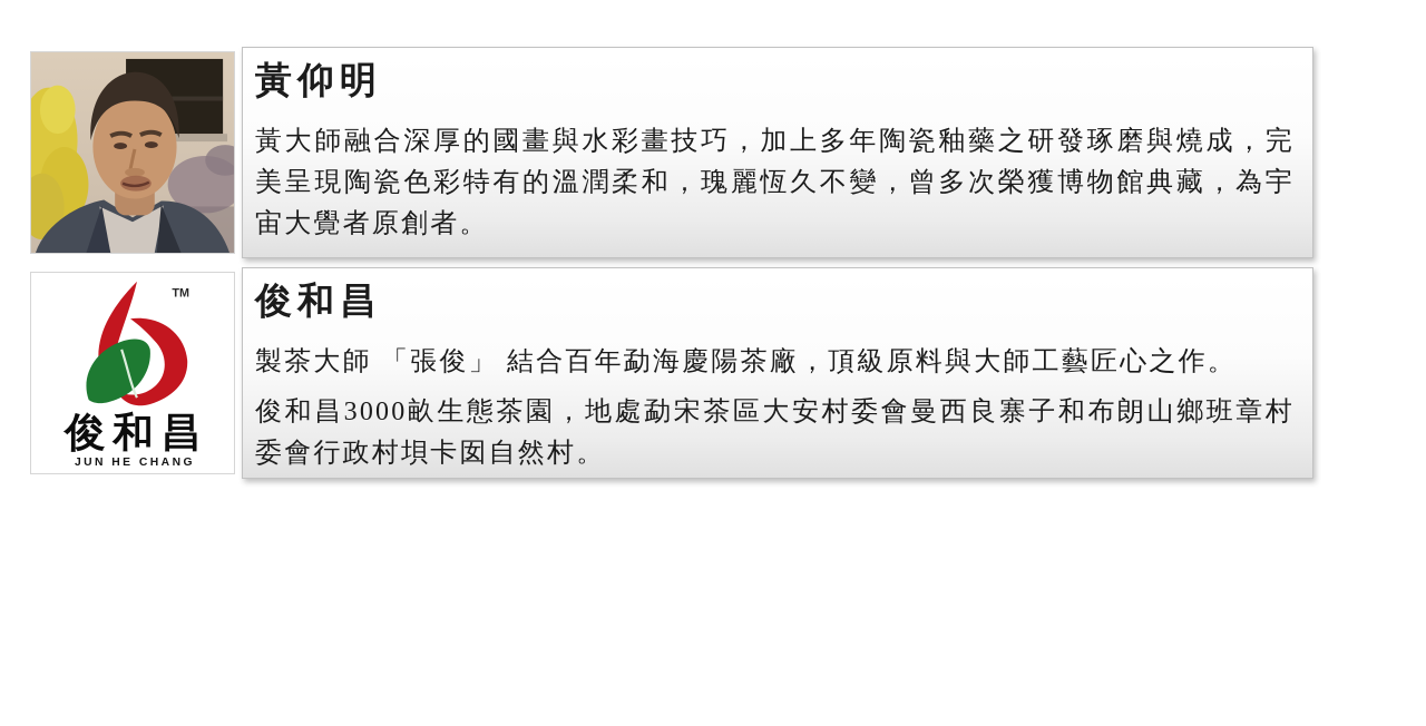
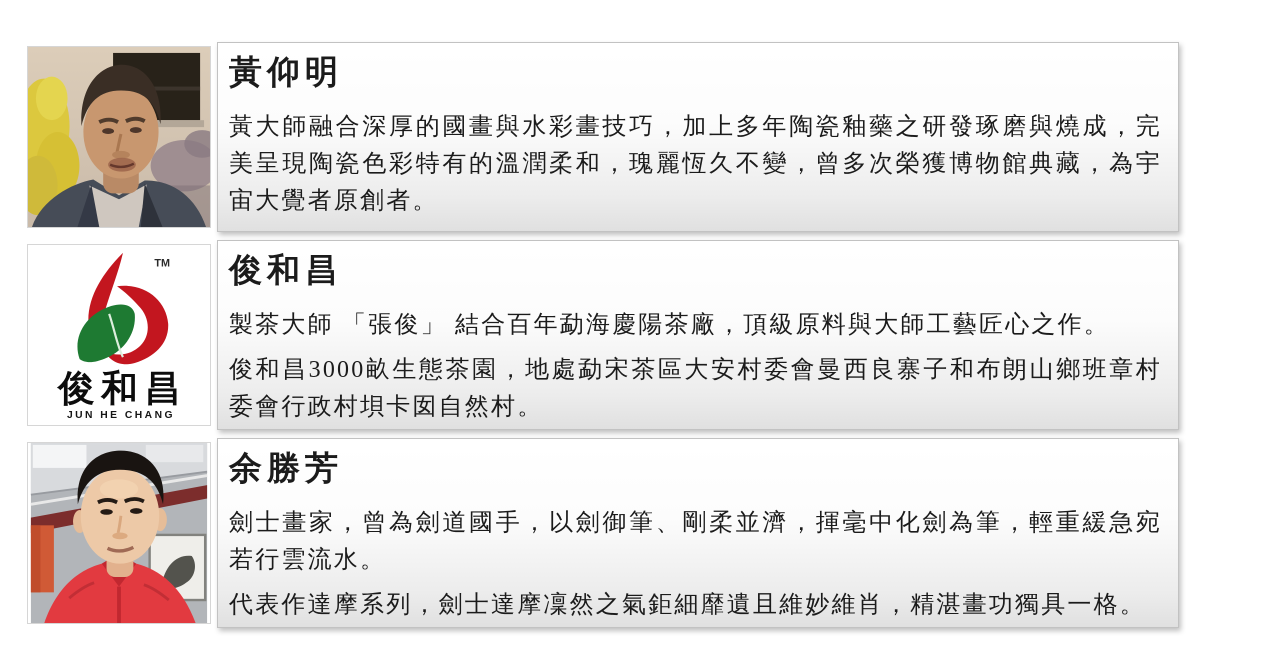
  黃仰明
  黃大師融合深厚的國畫與水彩畫技巧，加上多年陶瓷釉藥之研發琢磨與燒成，完美呈現陶瓷色彩特有的溫潤柔和，瑰麗恆久不變，曾多次榮獲博物館典藏，為宇宙大覺者原創者。
  TM
  俊和昌
  JUN HE CHANG
  俊和昌
  製茶大師 「張俊」 結合百年勐海慶陽茶廠，頂級原料與大師工藝匠心之作。
  俊和昌3000畝生態茶園，地處勐宋茶區大安村委會曼西良寨子和布朗山鄉班章村委會行政村垻卡囡自然村。
+ 余勝芳
+ 劍士畫家，曾為劍道國手，以劍御筆、剛柔並濟，揮毫中化劍為筆，輕重緩急宛若行雲流水。
+ 代表作達摩系列，劍士達摩凜然之氣鉅細靡遺且維妙維肖，精湛畫功獨具一格。
